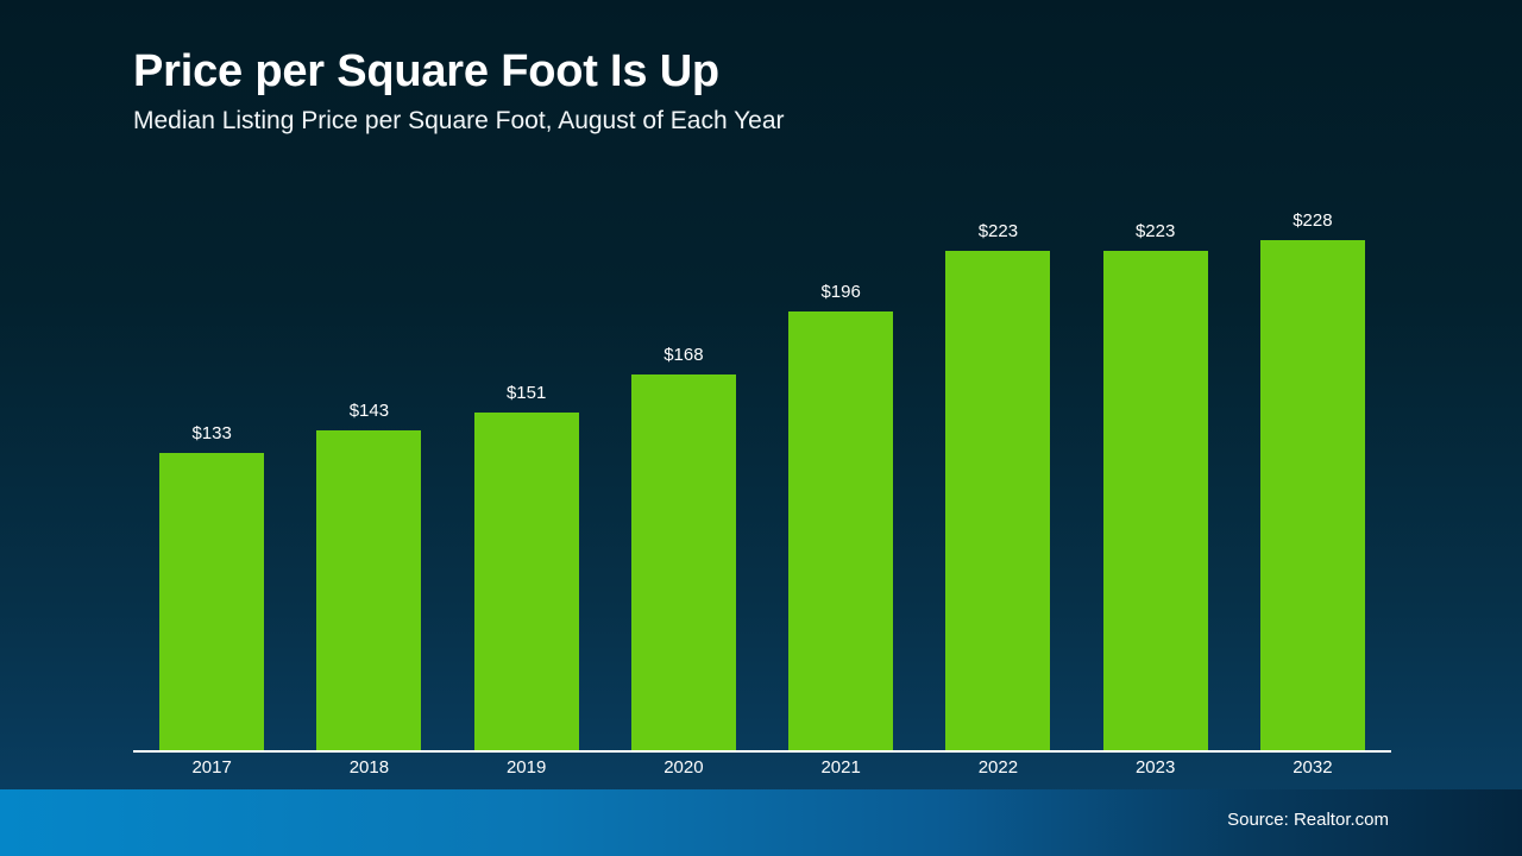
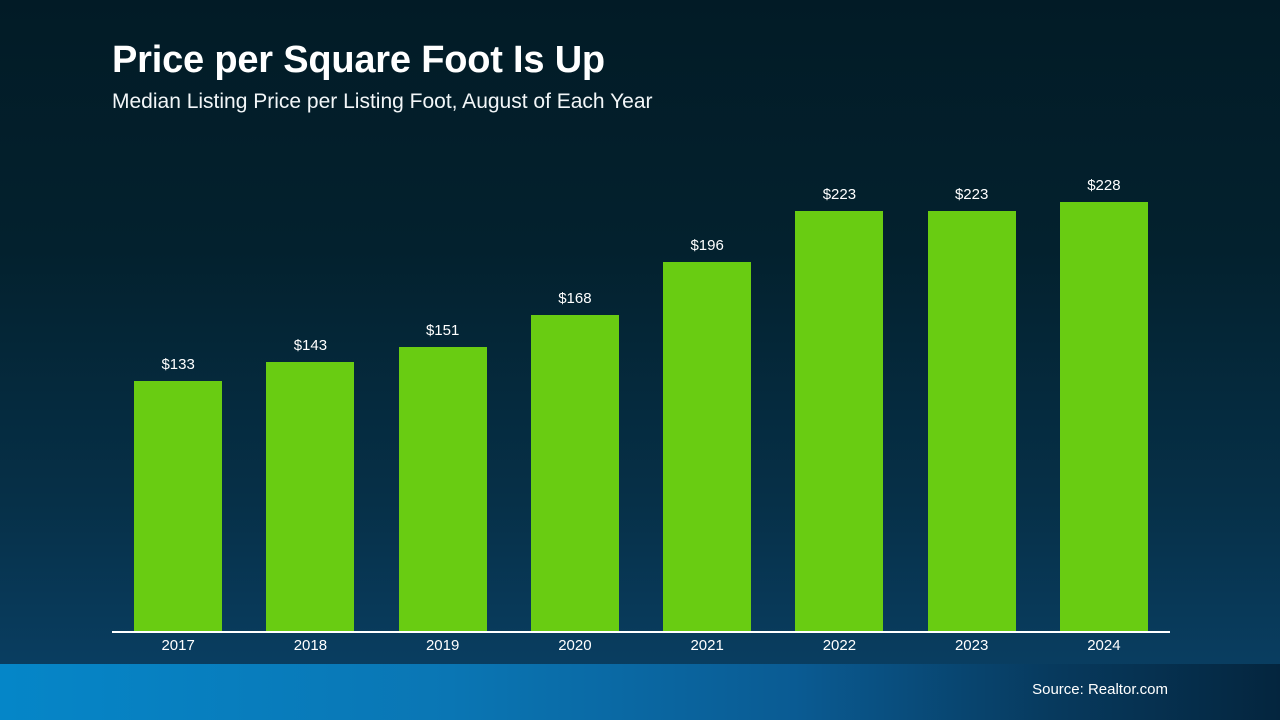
  Price per Square Foot Is Up
- Median Listing Price per Square Foot, August of Each Year
+ Median Listing Price per Listing Foot, August of Each Year
  $133
  2017
  $143
  2018
  $151
  2019
  $168
  2020
  $196
  2021
  $223
  2022
  $223
  2023
  $228
- 2032
+ 2024
  Source: Realtor.com
